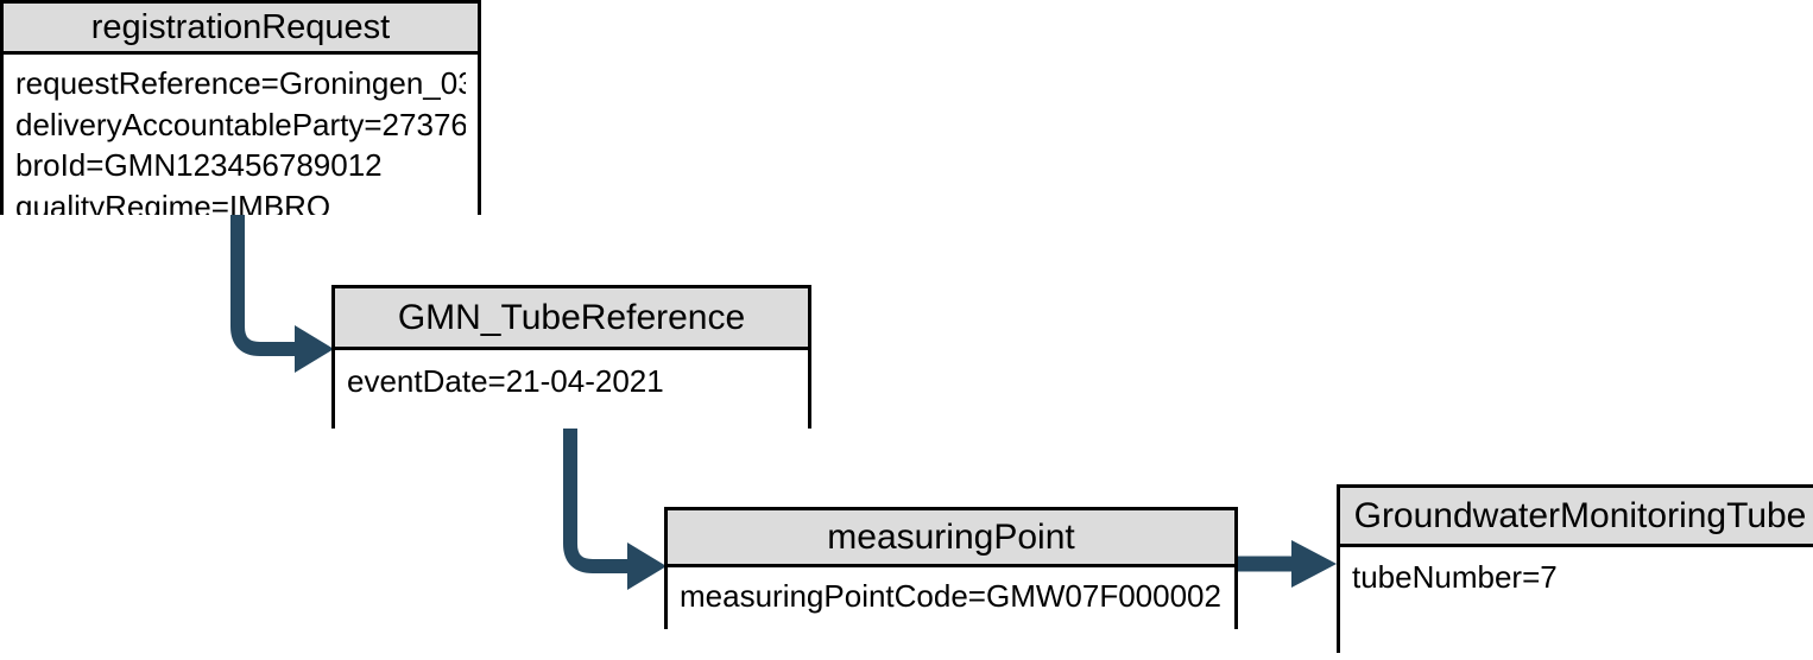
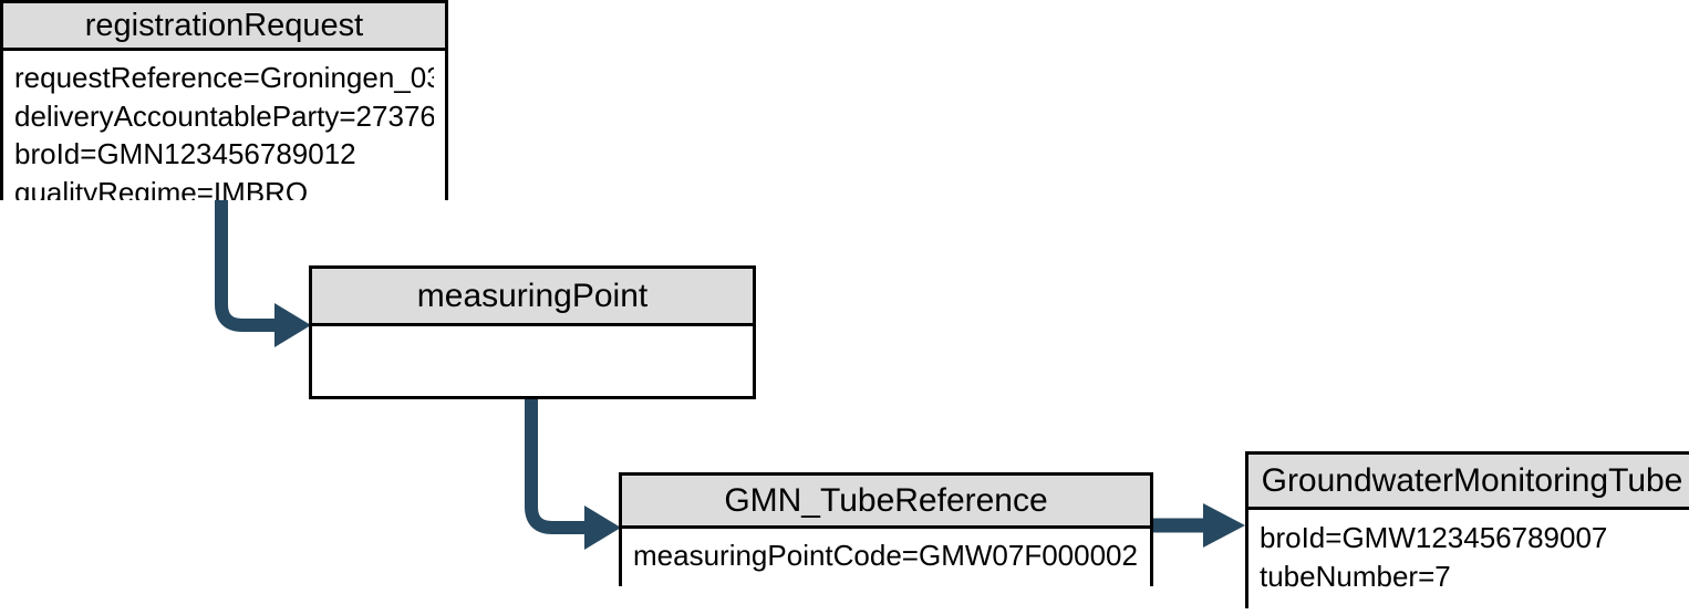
  registrationRequest
  requestReference=Groningen_0
  deliveryAccountableParty=27376
  broId=GMN123456789012
  qualityRegime=IMBRO
- GMN_TubeReference
+ measuringPoint
- eventDate=21-04-2021
- measuringPoint
+ GMN_TubeReference
  measuringPointCode=GMW07F000002
  GroundwaterMonitoringTube
+ broId=GMW123456789007
  tubeNumber=7
